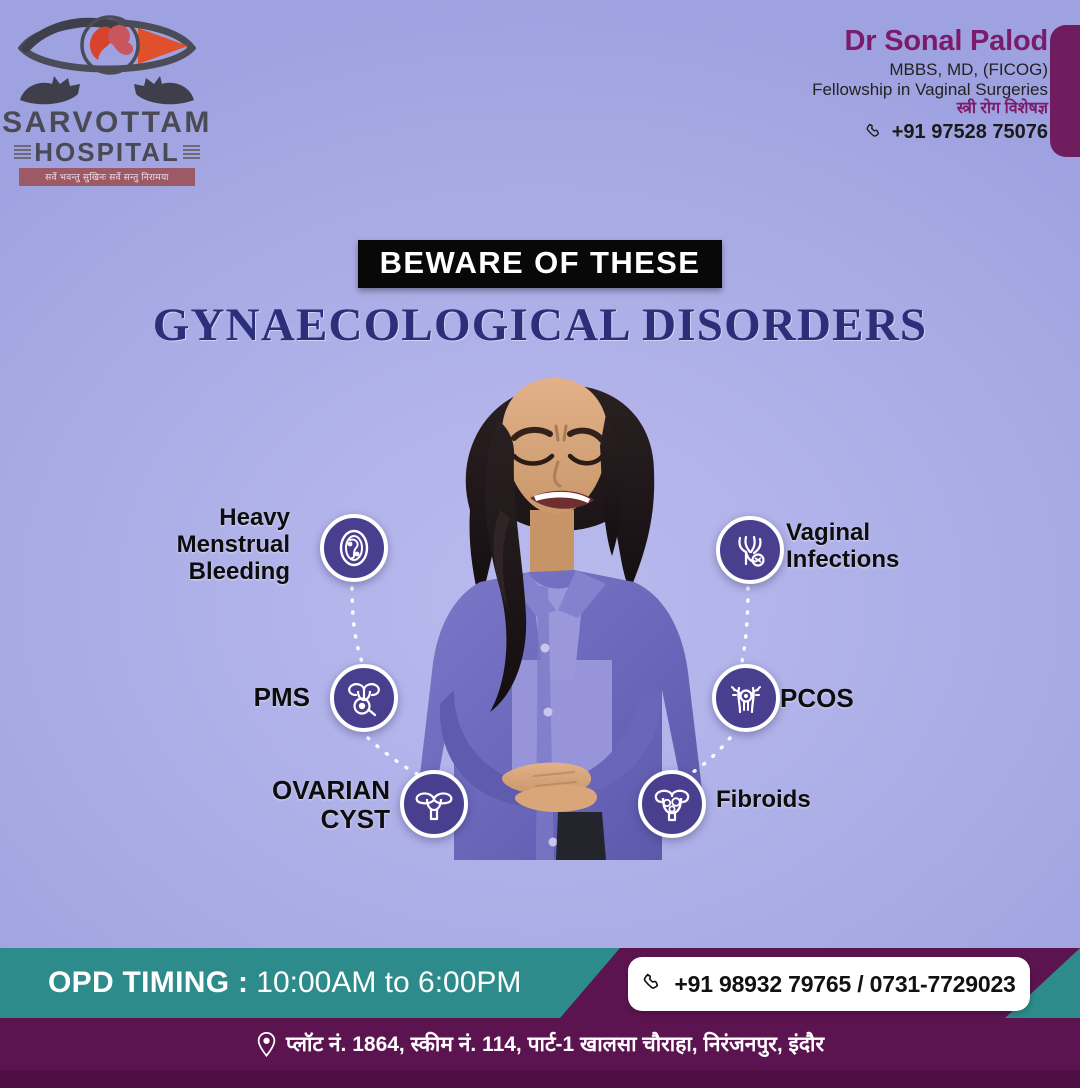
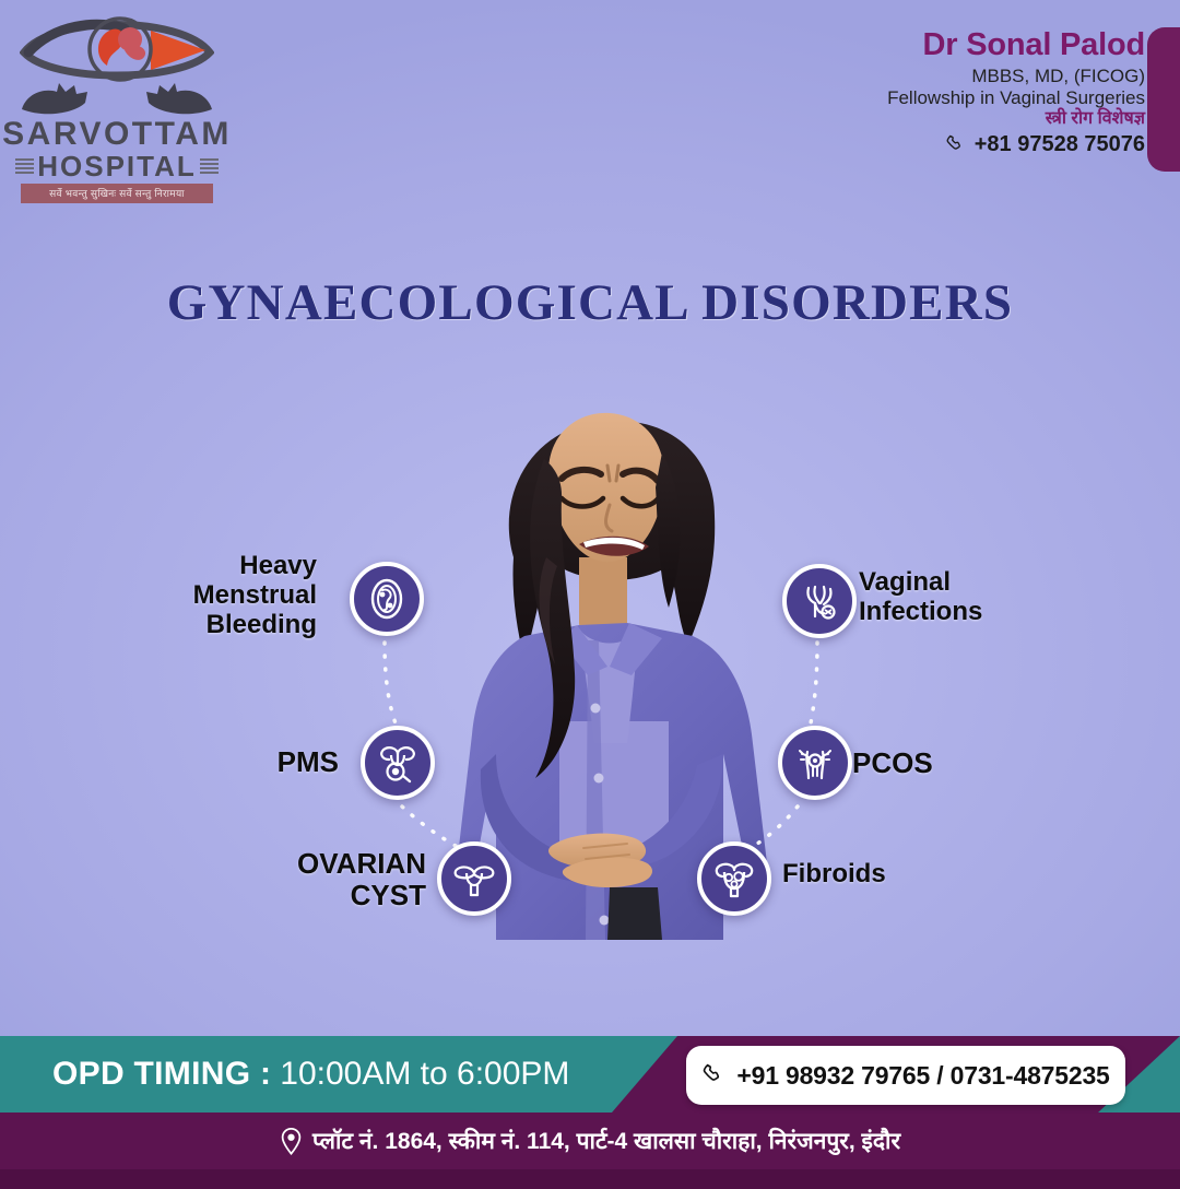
  SARVOTTAM
  HOSPITAL
  सर्वे भवन्तु सुखिनः सर्वे सन्तु निरामया
  Dr Sonal Palod
  MBBS, MD, (FICOG)
  Fellowship in Vaginal Surgeries
  स्त्री रोग विशेषज्ञ
- +91 97528 75076
+ +81 97528 75076
- BEWARE OF THESE
  GYNAECOLOGICAL DISORDERS
  Heavy
  Menstrual
  Bleeding
  PMS
  OVARIAN
  CYST
  Vaginal
  Infections
  PCOS
  Fibroids
  OPD TIMING :
  10:00AM to 6:00PM
- +91 98932 79765 / 0731-7729023
+ +91 98932 79765 / 0731-4875235
- प्लॉट नं. 1864, स्कीम नं. 114, पार्ट-1 खालसा चौराहा, निरंजनपुर, इंदौर
+ प्लॉट नं. 1864, स्कीम नं. 114, पार्ट-4 खालसा चौराहा, निरंजनपुर, इंदौर
